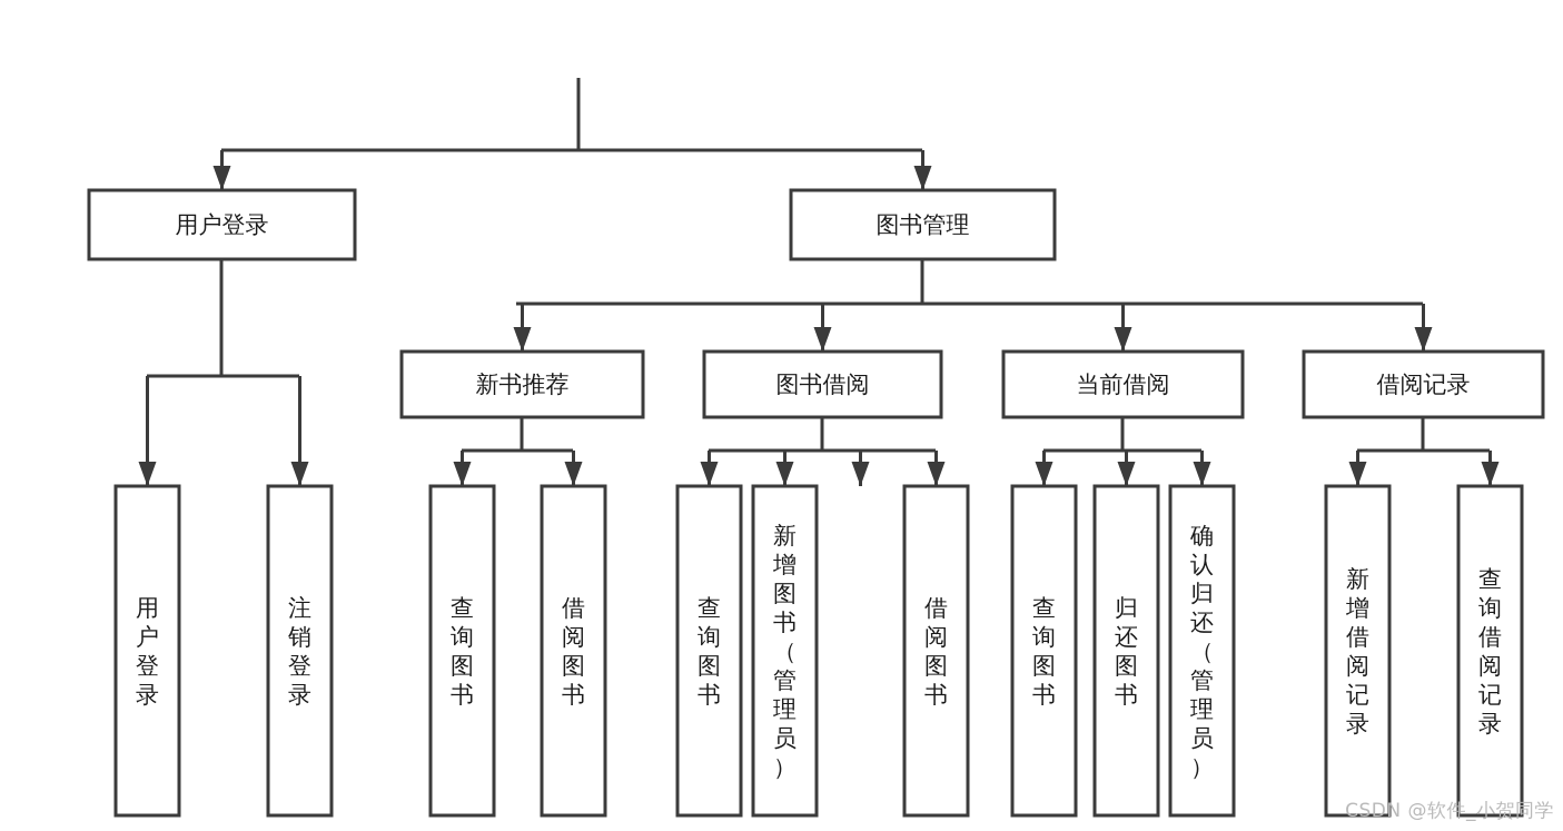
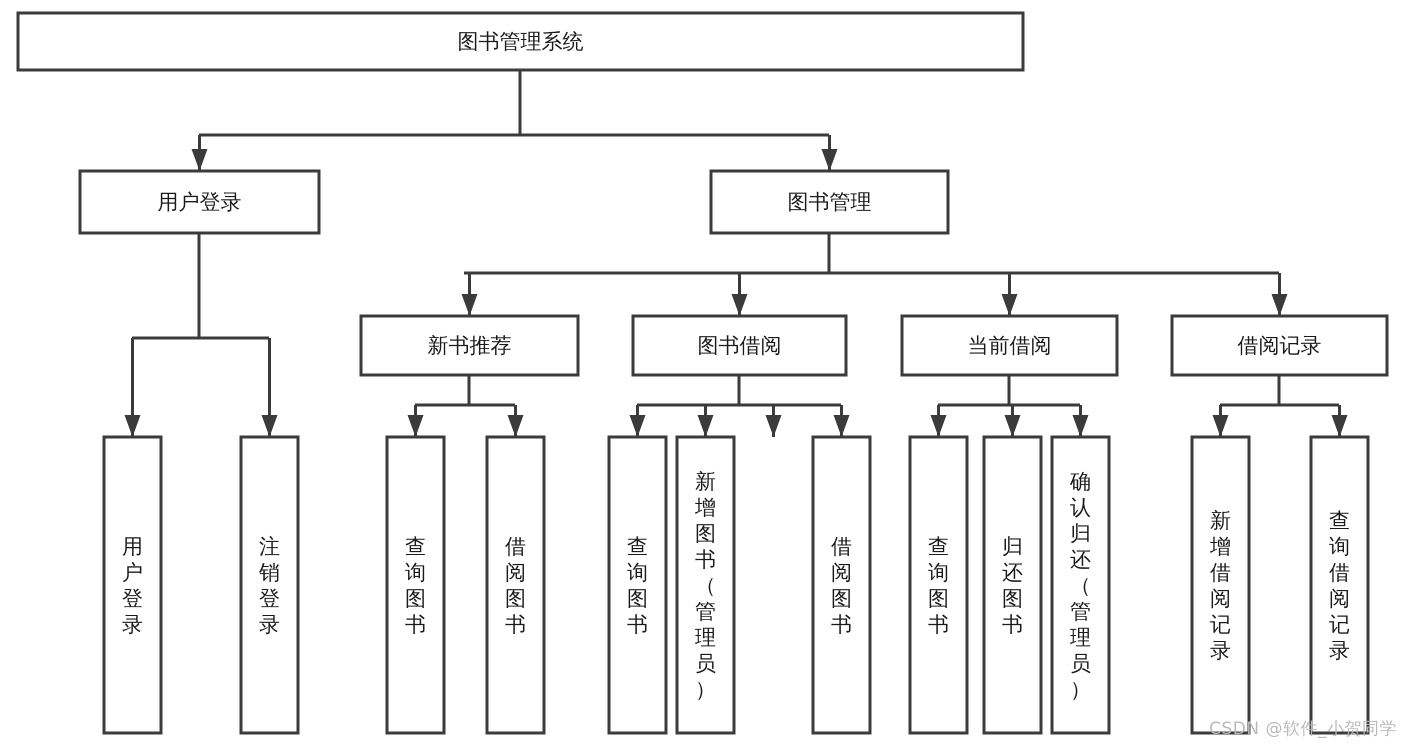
+ 图书管理系统
  用户登录
  图书管理
  新书推荐
  图书借阅
  当前借阅
  借阅记录
  用户登录
  注销登录
  查询图书
  借阅图书
  查询图书
  新增图书（管理员）
  借阅图书
  查询图书
  归还图书
  确认归还（管理员）
  新增借阅记录
  查询借阅记录
  CSDN @软件_小贺同学
